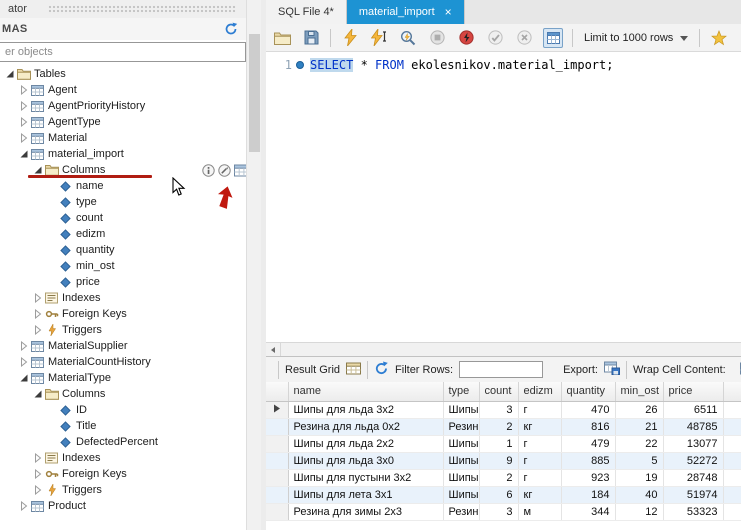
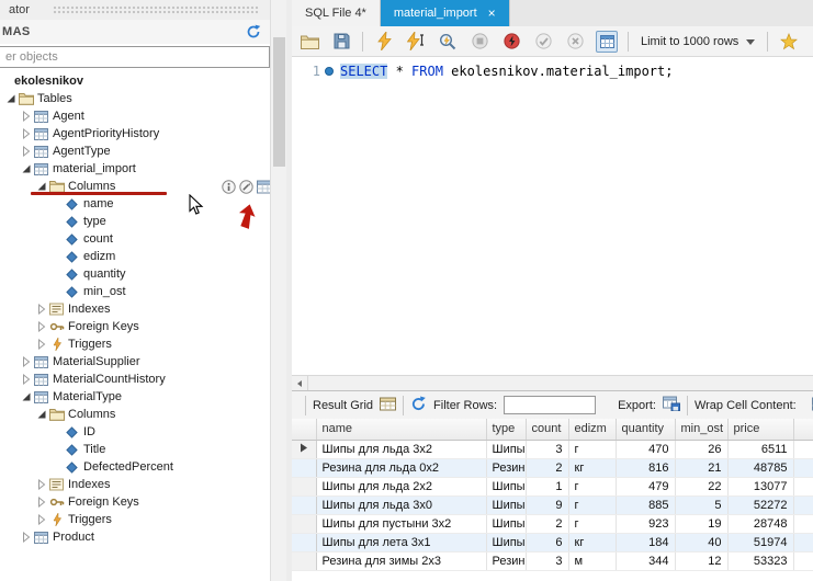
  ator
  MAS
  er objects
+ ekolesnikov
  Tables
  Agent
  AgentPriorityHistory
  AgentType
- Material
  material_import
  Columns
  name
  type
  count
  edizm
  quantity
  min_ost
- price
  Indexes
  Foreign Keys
  Triggers
  MaterialSupplier
  MaterialCountHistory
  MaterialType
  Columns
  ID
  Title
  DefectedPercent
  Indexes
  Foreign Keys
  Triggers
  Product
  SQL File 4*
  material_import
  ×
  Limit to 1000 rows
  1
  SELECT * FROM ekolesnikov.material_import;
  Result Grid
  Filter Rows:
  Export:
  Wrap Cell Content:
  	name	type	count	edizm	quantity	min_ost	price
  	Шипы для льда 3x2	Шипы	3	г	470	26	6511
  	Резина для льда 0x2	Резин	2	кг	816	21	48785
  	Шипы для льда 2x2	Шипы	1	г	479	22	13077
  	Шипы для льда 3x0	Шипы	9	г	885	5	52272
  	Шипы для пустыни 3x2	Шипы	2	г	923	19	28748
  	Шипы для лета 3x1	Шипы	6	кг	184	40	51974
  	Резина для зимы 2x3	Резин	3	м	344	12	53323
